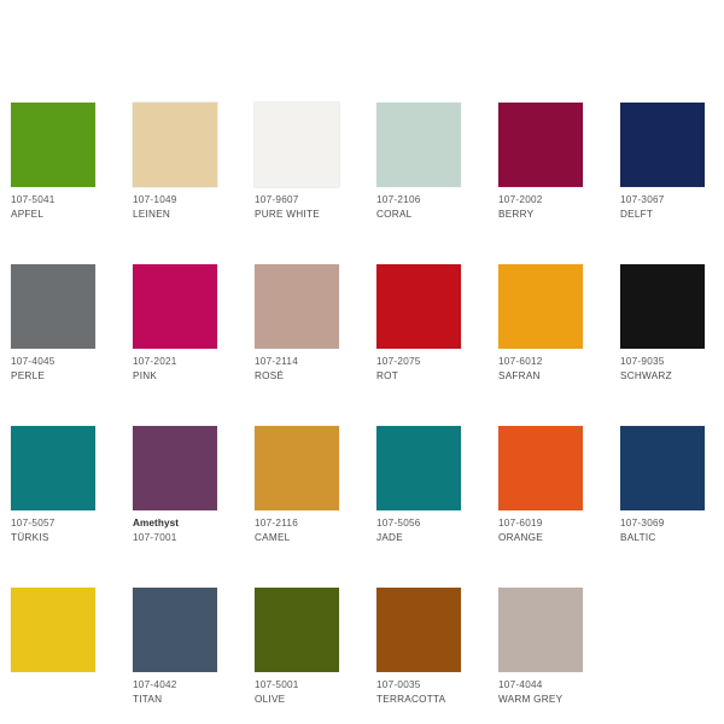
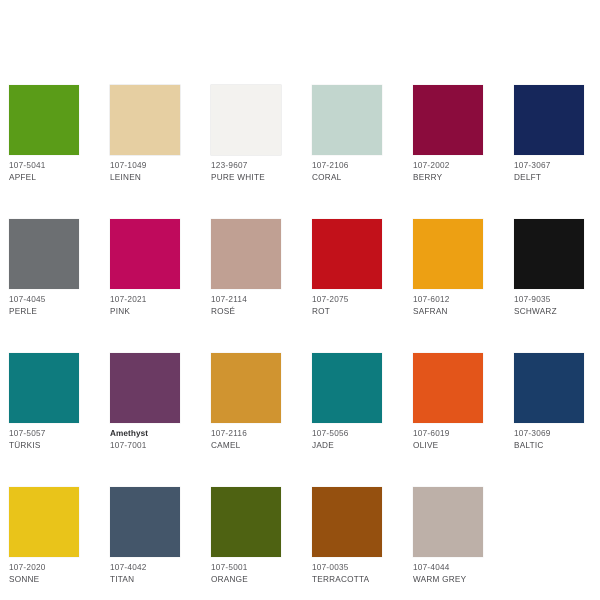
  107-5041
  APFEL
  107-1049
  LEINEN
- 107-9607
+ 123-9607
  PURE WHITE
  107-2106
  CORAL
  107-2002
  BERRY
  107-3067
  DELFT
  107-4045
  PERLE
  107-2021
  PINK
  107-2114
  ROSÉ
  107-2075
  ROT
  107-6012
  SAFRAN
  107-9035
  SCHWARZ
  107-5057
  TÜRKIS
  Amethyst
  107-7001
  107-2116
  CAMEL
  107-5056
  JADE
  107-6019
- ORANGE
+ OLIVE
  107-3069
  BALTIC
+ 107-2020
+ SONNE
  107-4042
  TITAN
  107-5001
- OLIVE
+ ORANGE
  107-0035
  TERRACOTTA
  107-4044
  WARM GREY
